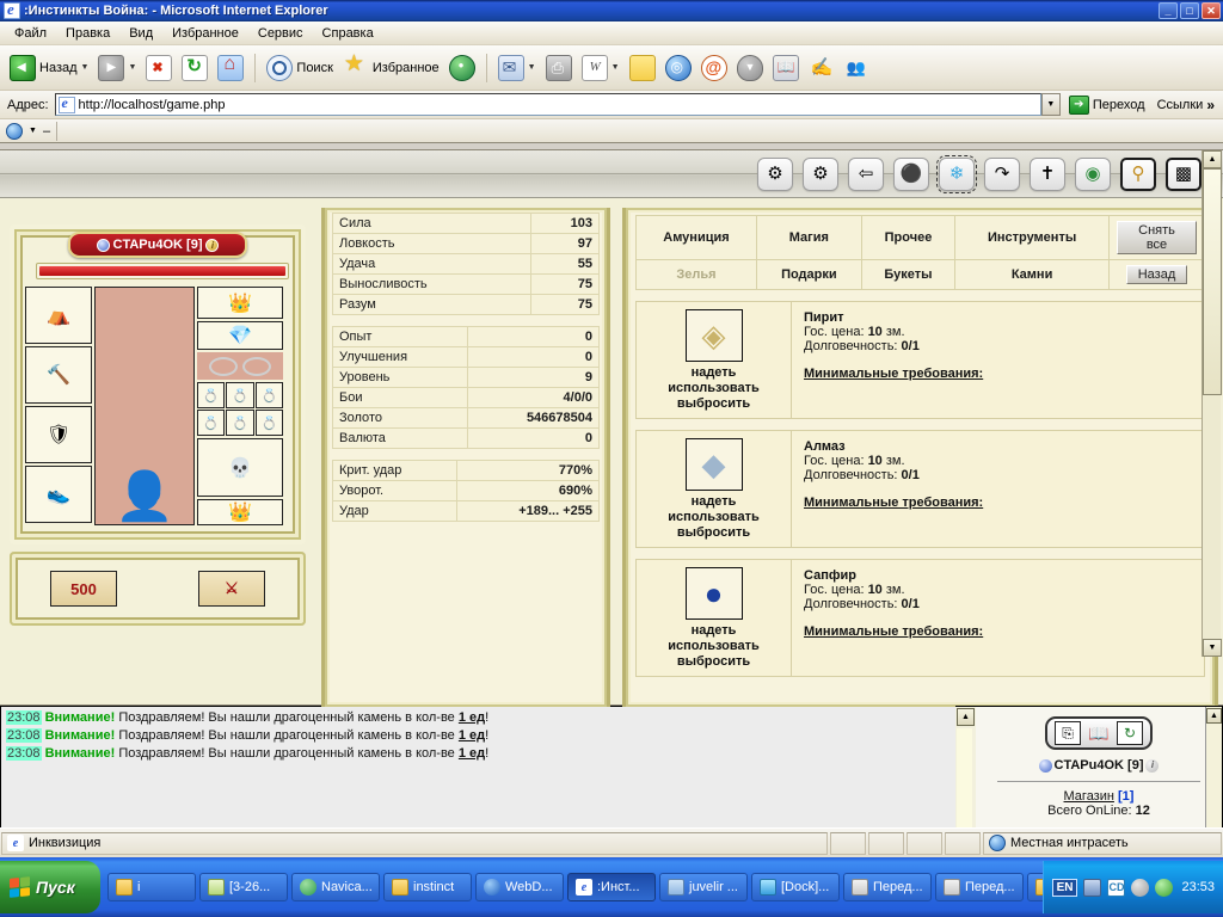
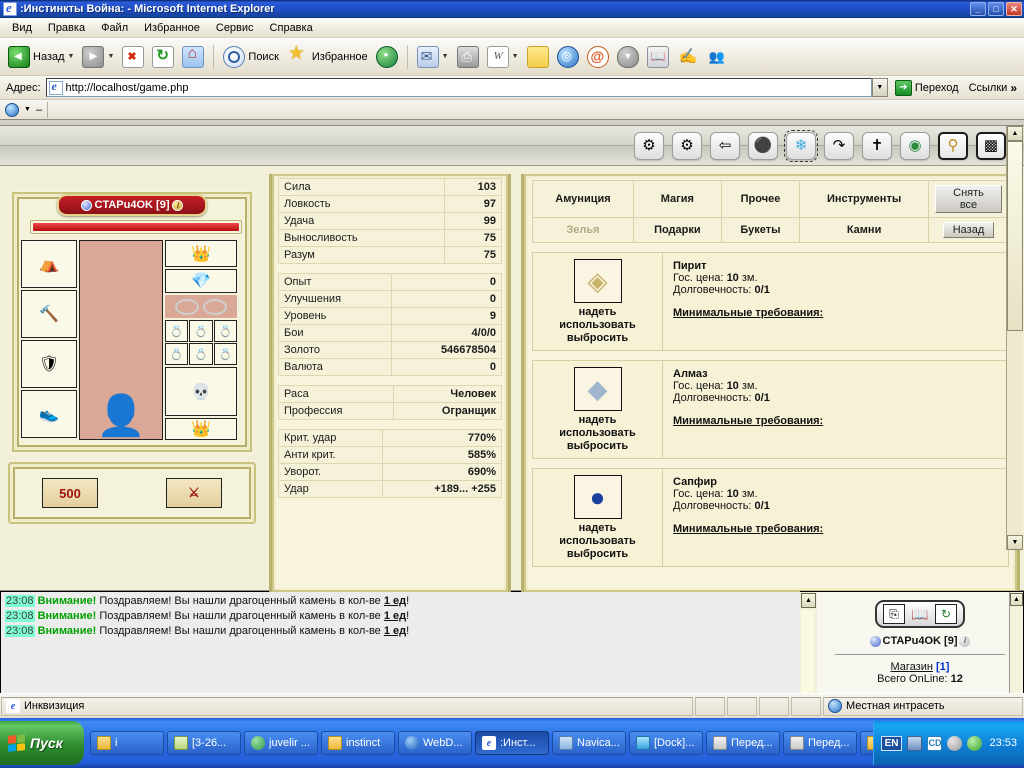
  :Инстинкты Война: - Microsoft Internet Explorer
  _
  □
  ✕
- Файл
+ Вид
  Правка
- Вид
+ Файл
  Избранное
  Сервис
  Справка
  Назад
  Поиск
  Избранное
  Адрес:
  http://localhost/game.php
  ➔
  Переход
  Ссылки
  »
  –
  ⚙
  ⚙
  ⇦
  ⚫
  ❄
  ↷
  ✝
  ◉
  ⚲
  ▩
  CTAPu4OK [9]
  i
  ⛺
  🔨
  🛡
  👟
  👤
  👑
  💎
  💍
  💍
  💍
  💍
  💍
  💍
  💀
  👑
  500
  ⚔
  Сила	103
  Ловкость	97
- Удача	55
+ Удача	99
  Выносливость	75
  Разум	75
  Опыт	0
  Улучшения	0
  Уровень	9
  Бои	4/0/0
  Золото	546678504
  Валюта	0
+ Раса	Человек
+ Профессия	Огранщик
  Крит. удар	770%
+ Анти крит.	585%
  Уворот.	690%
  Удар	+189... +255
  Амуниция	Магия	Прочее	Инструменты	Снять все
  Зелья	Подарки	Букеты	Камни	Назад
  ◈
  надеть
  использовать
  выбросить
  Пирит
  Гос. цена: 10 зм.
  Долговечность: 0/1
  Минимальные требования:
  ◆
  надеть
  использовать
  выбросить
  Алмаз
  Гос. цена: 10 зм.
  Долговечность: 0/1
  Минимальные требования:
  ●
  надеть
  использовать
  выбросить
  Сапфир
  Гос. цена: 10 зм.
  Долговечность: 0/1
  Минимальные требования:
  23:08 Внимание! Поздравляем! Вы нашли драгоценный камень в кол-ве 1 ед!
  23:08 Внимание! Поздравляем! Вы нашли драгоценный камень в кол-ве 1 ед!
  23:08 Внимание! Поздравляем! Вы нашли драгоценный камень в кол-ве 1 ед!
  ⎘
  📖
  ↻
  CTAPu4OK [9]
  i
  Магазин [1]
  Всего OnLine: 12
  e
  Инквизиция
  Местная интрасеть
  Пуск
  i
  [3-26...
- Navica...
+ juvelir ...
  instinct
  WebD...
  e
  :Инст...
- juvelir ...
+ Navica...
  [Dock]...
  Перед...
  Перед...
  EN
  CD
  23:53
